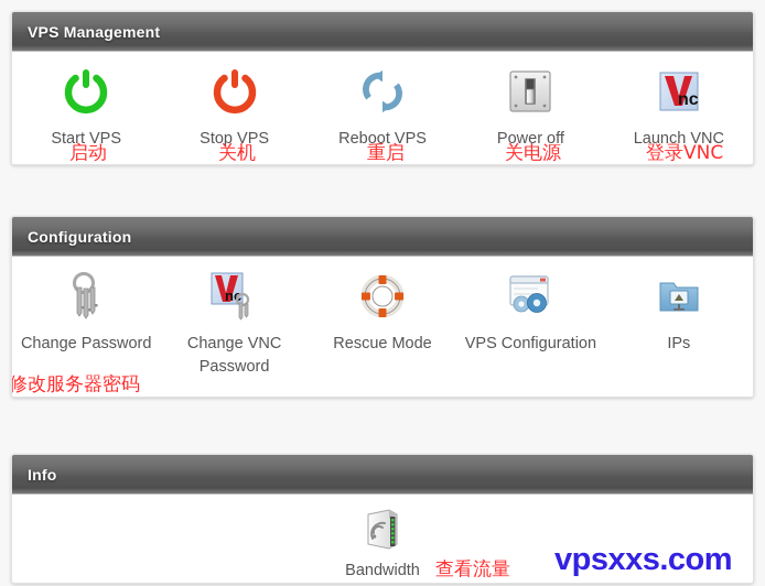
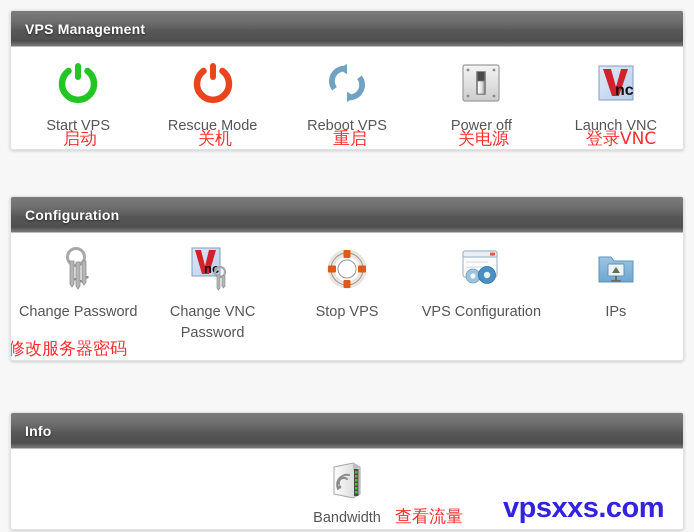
  VPS Management
  Start VPS
- Stop VPS
+ Rescue Mode
  Reboot VPS
  Power off
  nc
  Launch VNC
  启动
  关机
  重启
  关电源
  登录VNC
  Configuration
  Change Password
  Change VNC Password
- Rescue Mode
+ Stop VPS
  VPS Configuration
  IPs
  修改服务器密码
  Info
  Bandwidth
  查看流量
  vpsxxs.com
